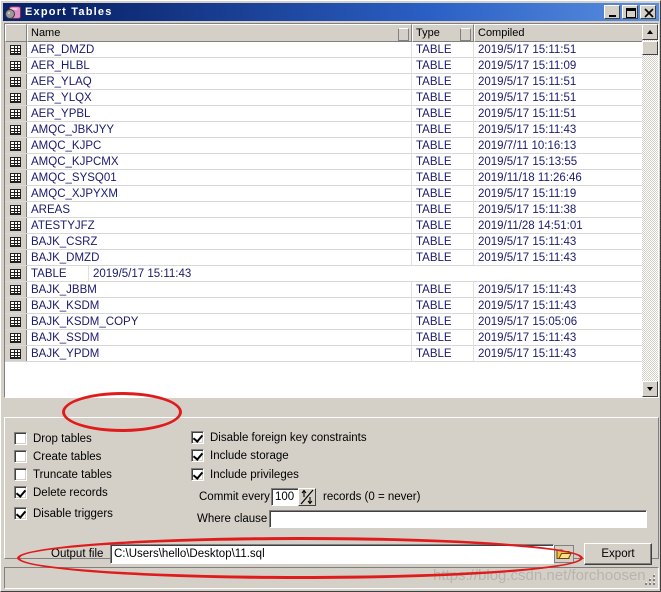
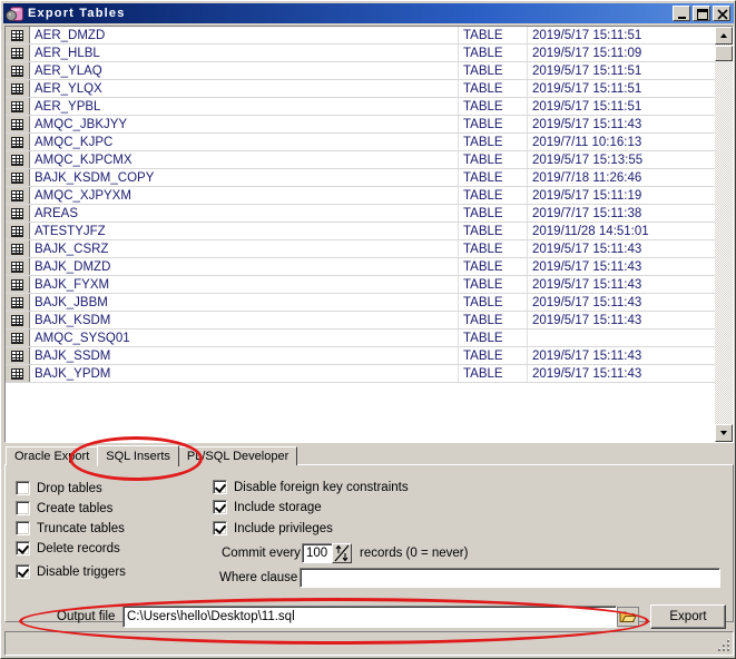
  Export Tables
- Name
- Type
- Compiled
  AER_DMZD
  TABLE
  2019/5/17 15:11:51
  AER_HLBL
  TABLE
  2019/5/17 15:11:09
  AER_YLAQ
  TABLE
  2019/5/17 15:11:51
  AER_YLQX
  TABLE
  2019/5/17 15:11:51
  AER_YPBL
  TABLE
  2019/5/17 15:11:51
  AMQC_JBKJYY
  TABLE
  2019/5/17 15:11:43
  AMQC_KJPC
  TABLE
  2019/7/11 10:16:13
  AMQC_KJPCMX
  TABLE
  2019/5/17 15:13:55
- AMQC_SYSQ01
+ BAJK_KSDM_COPY
  TABLE
- 2019/11/18 11:26:46
+ 2019/7/18 11:26:46
  AMQC_XJPYXM
  TABLE
  2019/5/17 15:11:19
  AREAS
  TABLE
- 2019/5/17 15:11:38
+ 2019/7/17 15:11:38
  ATESTYJFZ
  TABLE
  2019/11/28 14:51:01
  BAJK_CSRZ
  TABLE
  2019/5/17 15:11:43
  BAJK_DMZD
  TABLE
  2019/5/17 15:11:43
+ BAJK_FYXM
  TABLE
  2019/5/17 15:11:43
  BAJK_JBBM
  TABLE
  2019/5/17 15:11:43
  BAJK_KSDM
  TABLE
  2019/5/17 15:11:43
- BAJK_KSDM_COPY
+ AMQC_SYSQ01
  TABLE
- 2019/5/17 15:05:06
  BAJK_SSDM
  TABLE
  2019/5/17 15:11:43
  BAJK_YPDM
  TABLE
  2019/5/17 15:11:43
+ Oracle Export
+ SQL Inserts
+ PL/SQL Developer
  Drop tables
  Create tables
  Truncate tables
  Delete records
  Disable triggers
  Disable foreign key constraints
  Include storage
  Include privileges
  Commit every
  100
  records (0 = never)
  Where clause
  Output file
  C:\Users\hello\Desktop\11.sql
  Export
- https://blog.csdn.net/forchoosen
